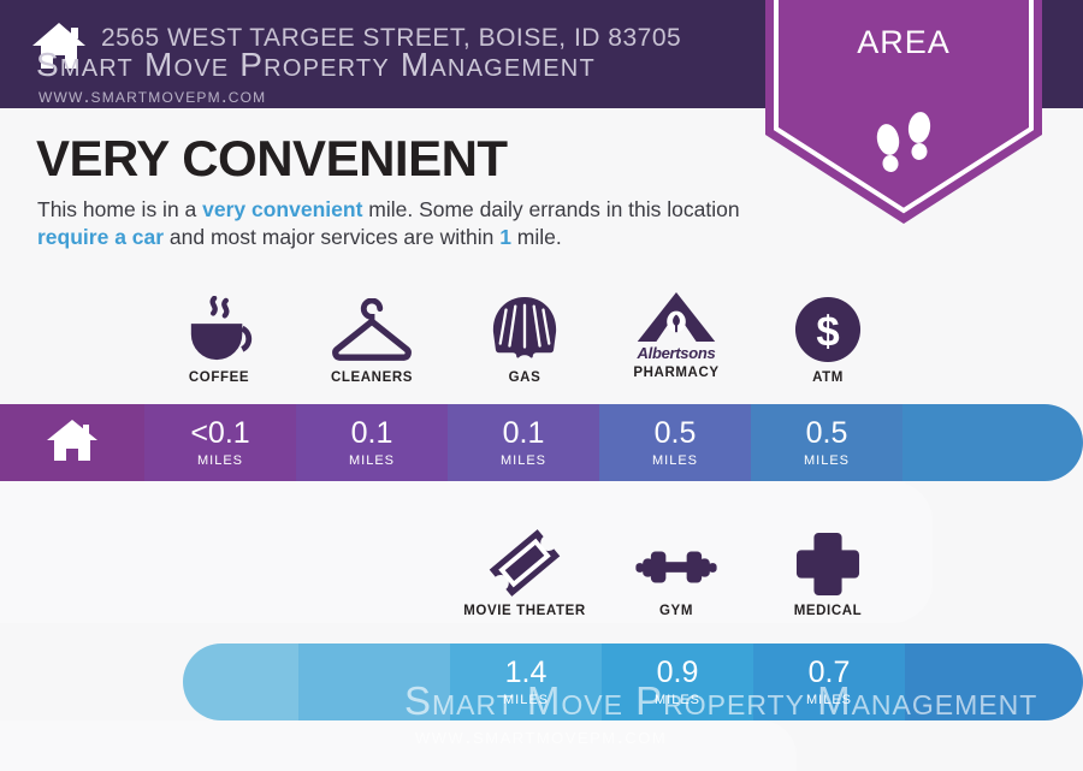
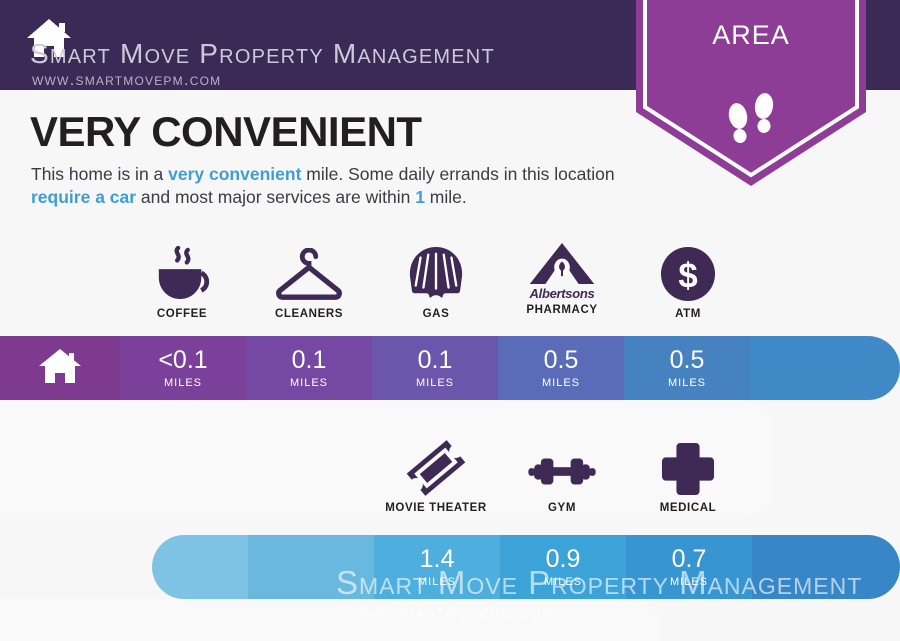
- 2565 WEST TARGEE STREET, BOISE, ID 83705
  Smart Move Property Management
  www.smartmovepm.com
  AREA
  VERY CONVENIENT
  This home is in a very convenient mile. Some daily errands in this location require a car and most major services are within 1 mile.
  COFFEE
  CLEANERS
  GAS
  Albertsons
  PHARMACY
  $
  ATM
  <0.1
  MILES
  0.1
  MILES
  0.1
  MILES
  0.5
  MILES
  0.5
  MILES
  MOVIE THEATER
  GYM
  MEDICAL
  1.4
  MILES
  0.9
  MILES
  0.7
  MILES
  Smart Move Property Management
